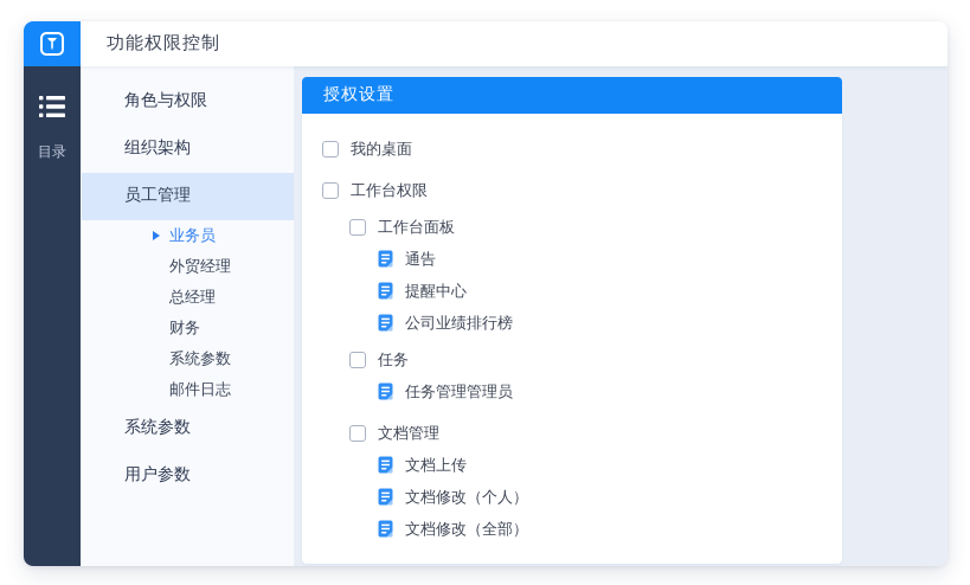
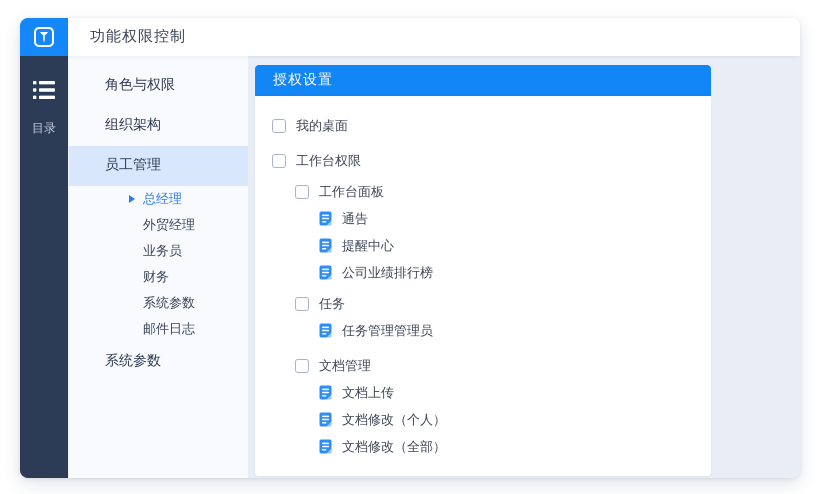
  功能权限控制
  目录
  角色与权限
  组织架构
  员工管理
- 业务员
+ 总经理
  外贸经理
- 总经理
+ 业务员
  财务
  系统参数
  邮件日志
  系统参数
- 用户参数
  授权设置
  我的桌面
  工作台权限
  工作台面板
  通告
  提醒中心
  公司业绩排行榜
  任务
  任务管理管理员
  文档管理
  文档上传
  文档修改（个人）
  文档修改（全部）
